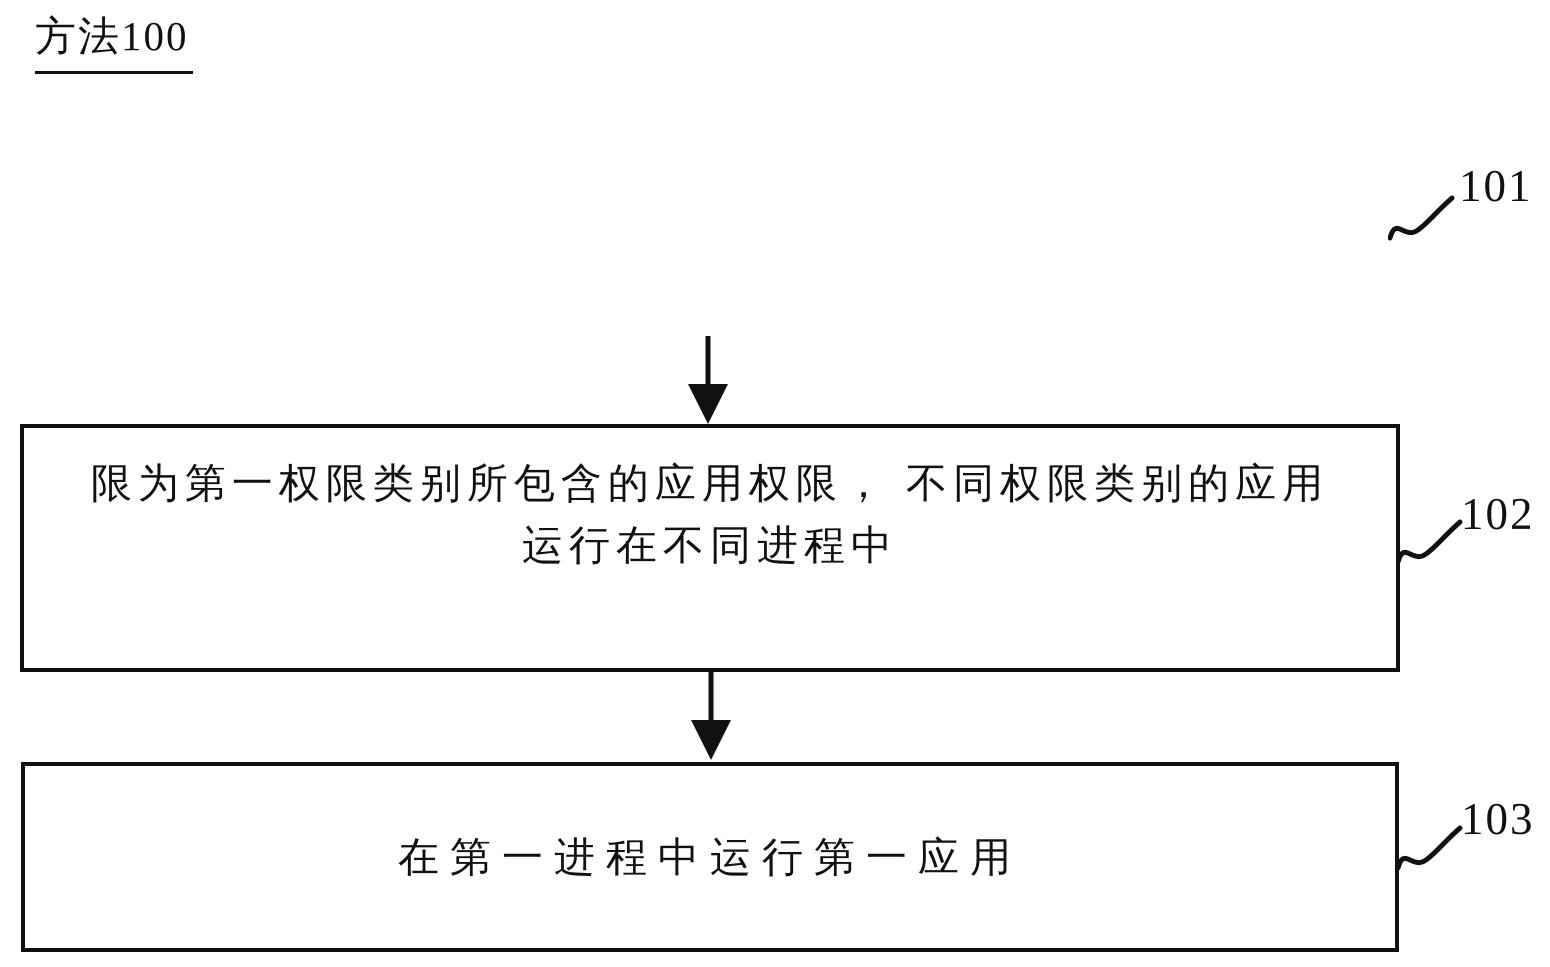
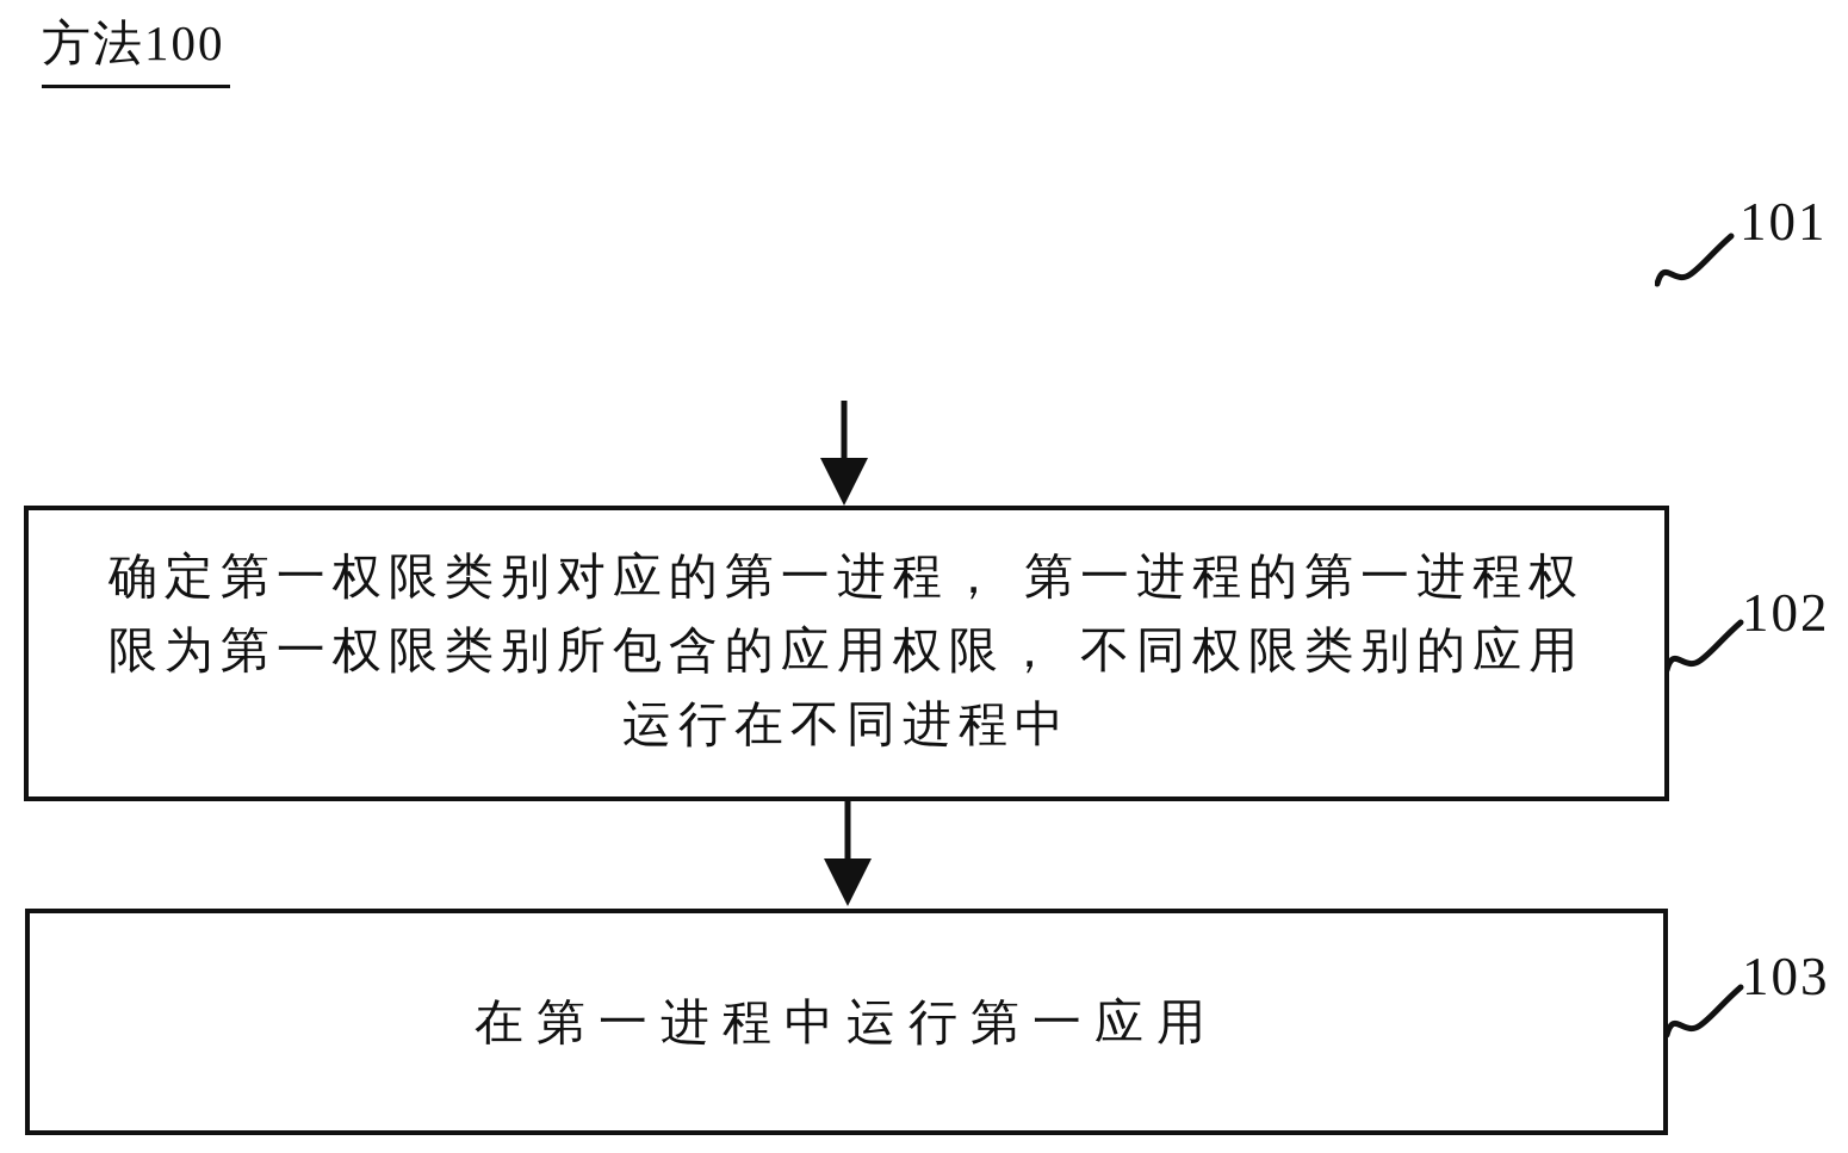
  方法100
+ 确定第一权限类别对应的第一进程， 第一进程的第一进程权
  限为第一权限类别所包含的应用权限， 不同权限类别的应用
  运行在不同进程中
  在第一进程中运行第一应用
  101
  102
  103
